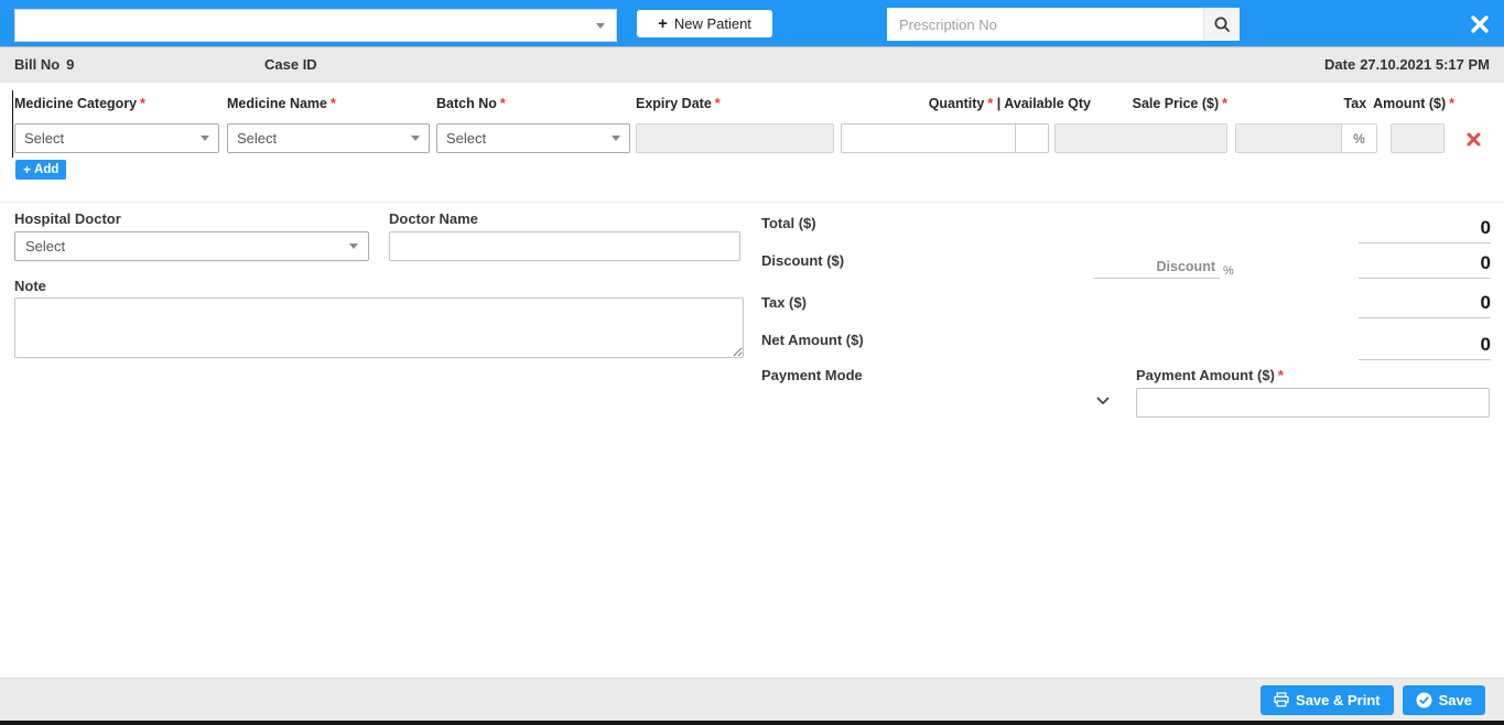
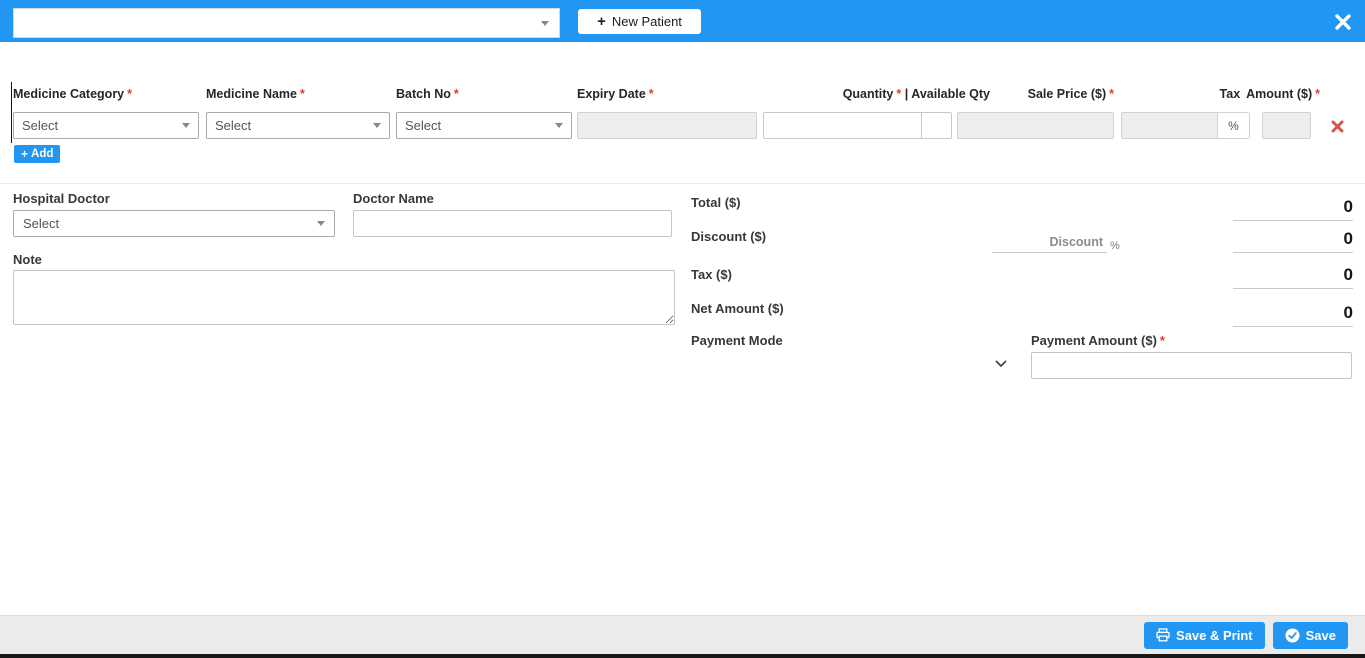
  +
  New Patient
- Prescription No
- Bill No 9
- Case ID
- Date 27.10.2021 5:17 PM
  Medicine Category *
  Medicine Name *
  Batch No *
  Expiry Date *
  Quantity * | Available Qty
  Sale Price ($) *
  Tax Amount ($) *
  Select
  Select
  Select
  %
  +
  Add
  Hospital Doctor
  Select
  Doctor Name
  Note
  Total ($)
  0
  Discount ($)
  Discount
  %
  0
  Tax ($)
  0
  Net Amount ($)
  0
  Payment Mode
  Payment Amount ($) *
  Save & Print
  Save
